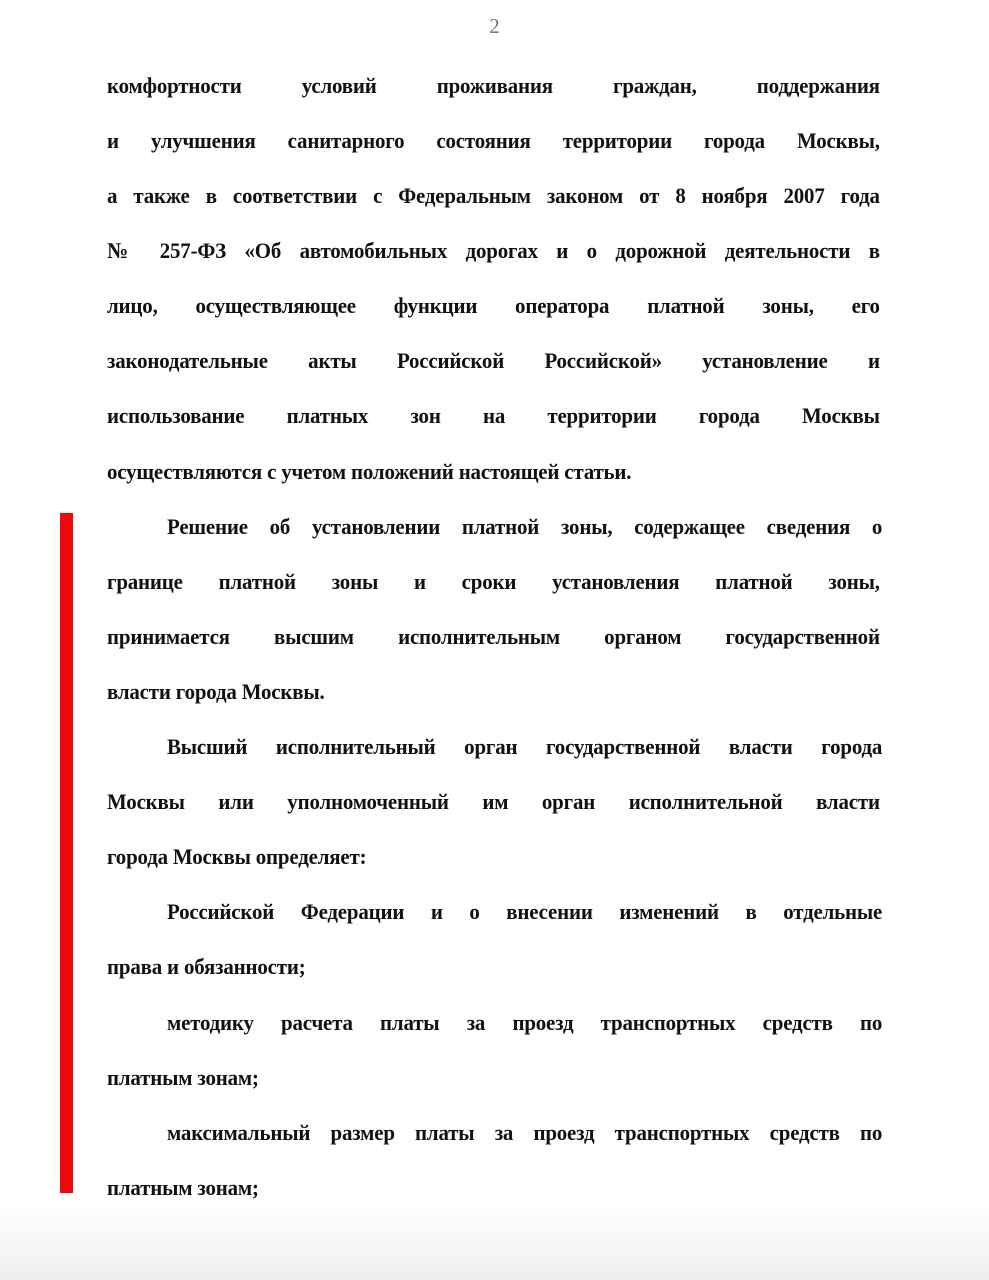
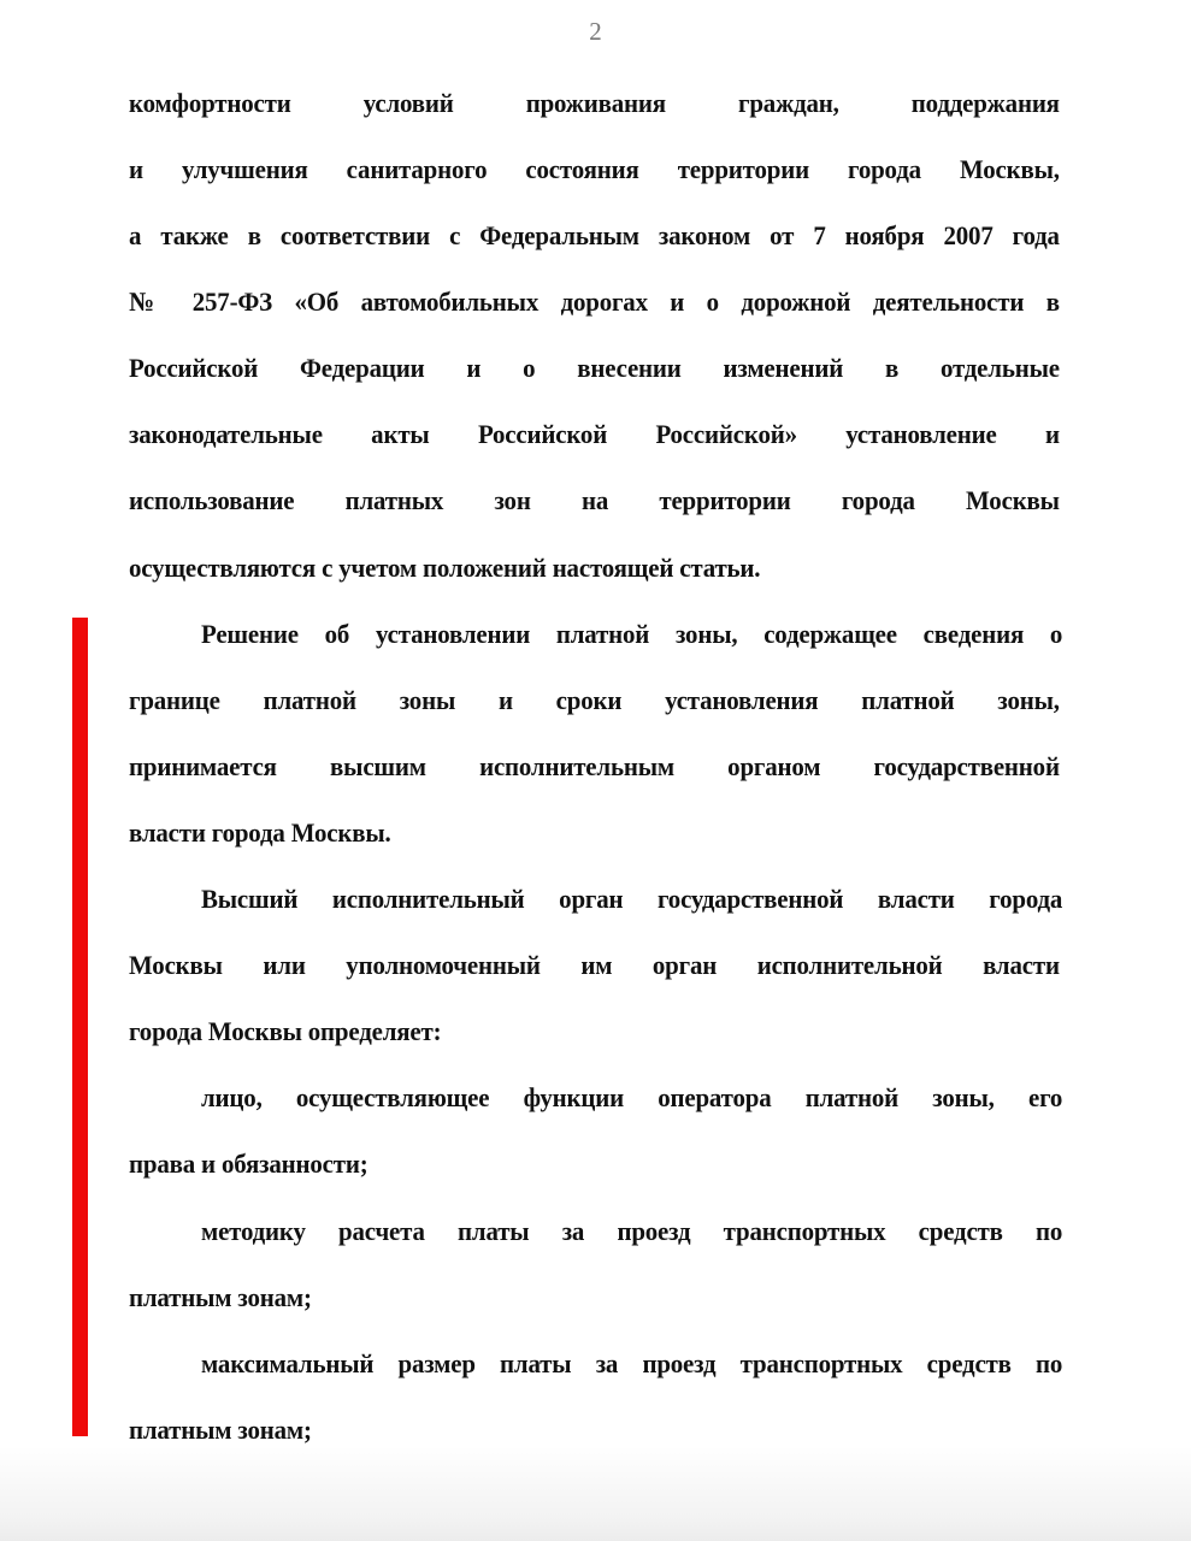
  2
  комфортности условий проживания граждан, поддержания
  и улучшения санитарного состояния территории города Москвы,
- а также в соответствии с Федеральным законом от 8 ноября 2007 года
+ а также в соответствии с Федеральным законом от 7 ноября 2007 года
  № 257-ФЗ «Об автомобильных дорогах и о дорожной деятельности в
- лицо, осуществляющее функции оператора платной зоны, его
+ Российской Федерации и о внесении изменений в отдельные
  законодательные акты Российской Российской» установление и
  использование платных зон на территории города Москвы
  осуществляются с учетом положений настоящей статьи.
  Решение об установлении платной зоны, содержащее сведения о
  границе платной зоны и сроки установления платной зоны,
  принимается высшим исполнительным органом государственной
  власти города Москвы.
  Высший исполнительный орган государственной власти города
  Москвы или уполномоченный им орган исполнительной власти
  города Москвы определяет:
- Российской Федерации и о внесении изменений в отдельные
+ лицо, осуществляющее функции оператора платной зоны, его
  права и обязанности;
  методику расчета платы за проезд транспортных средств по
  платным зонам;
  максимальный размер платы за проезд транспортных средств по
  платным зонам;
